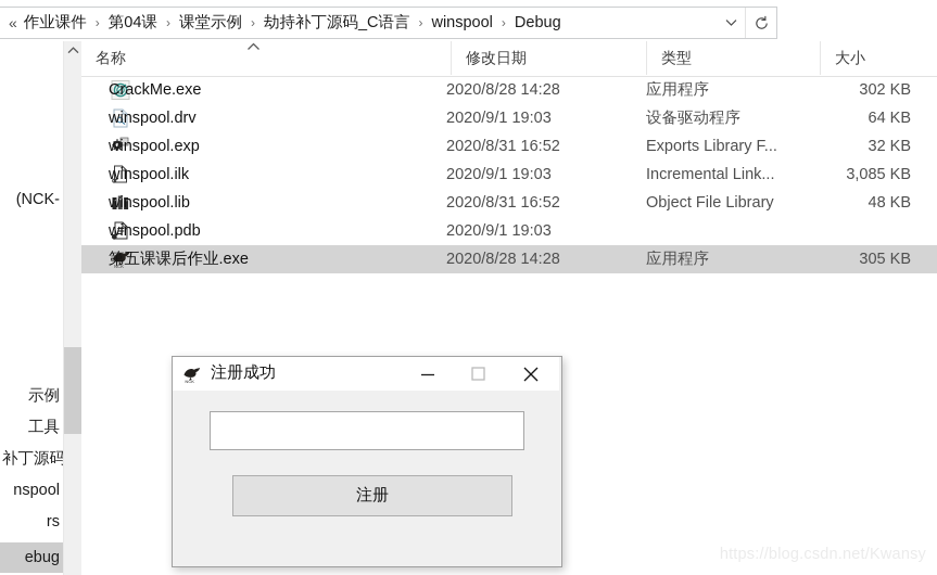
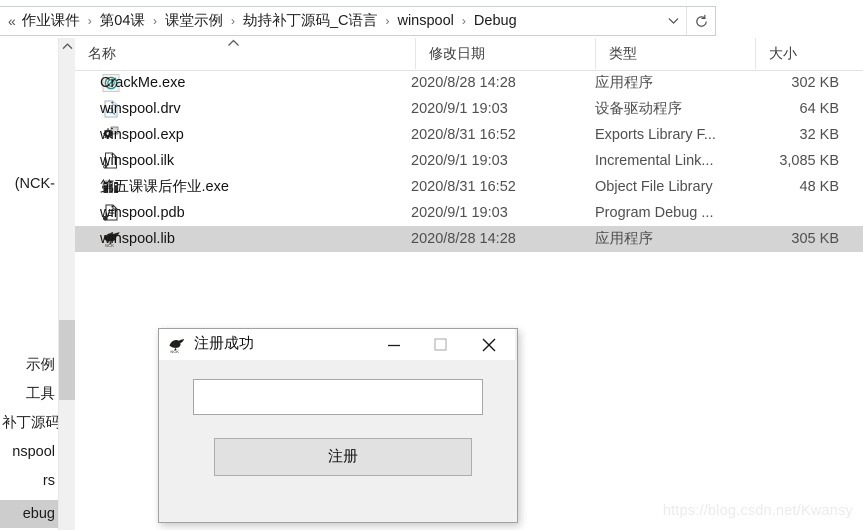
  «
  作业课件
  ›
  第04课
  ›
  课堂示例
  ›
  劫持补丁源码_C语言
  ›
  winspool
  ›
  Debug
  (NCK-
  示例
  工具
  补丁源码
  nspool
  rs
  ebug
  名称
  修改日期
  类型
  大小
  CrackMe.exe
  2020/8/28 14:28
  应用程序
  302 KB
  winspool.drv
  2020/9/1 19:03
  设备驱动程序
  64 KB
  winspool.exp
  2020/8/31 16:52
  Exports Library F...
  32 KB
  winspool.ilk
  2020/9/1 19:03
  Incremental Link...
  3,085 KB
- winspool.lib
+ 第五课课后作业.exe
  2020/8/31 16:52
  Object File Library
  48 KB
  winspool.pdb
  2020/9/1 19:03
+ Program Debug ...
- 第五课课后作业.exe
+ winspool.lib
  2020/8/28 14:28
  应用程序
  305 KB
  注册成功
  注册
